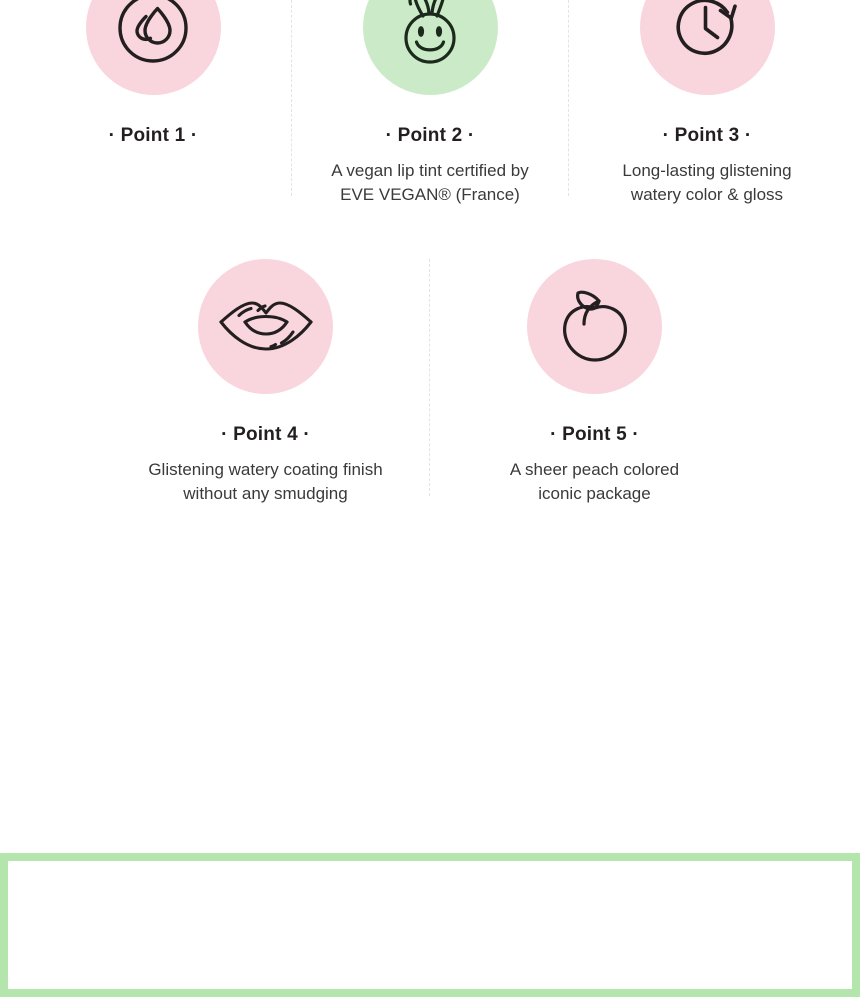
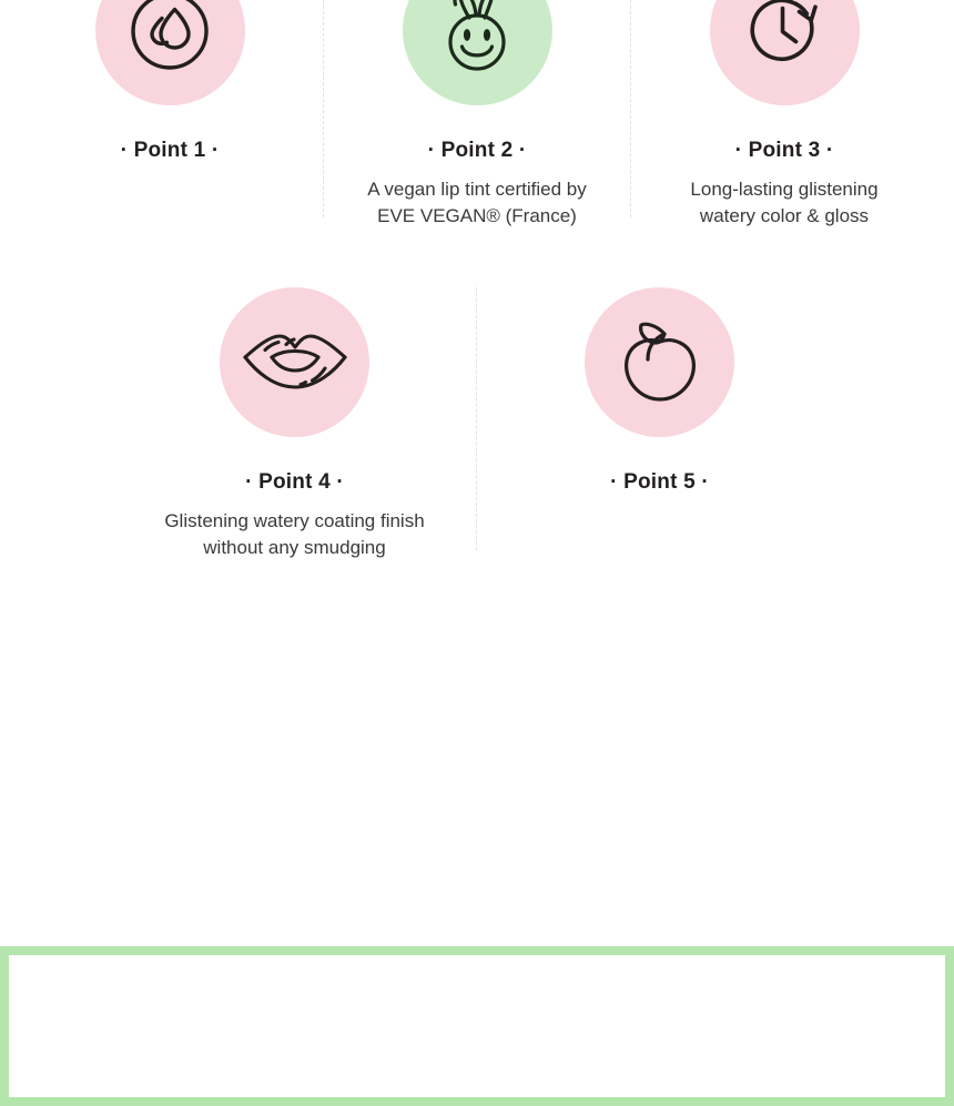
  · Point 1 ·
  · Point 2 ·
  A vegan lip tint certified by
  EVE VEGAN® (France)
  · Point 3 ·
  Long-lasting glistening
  watery color & gloss
  · Point 4 ·
  Glistening watery coating finish
  without any smudging
  · Point 5 ·
- A sheer peach colored
- iconic package
